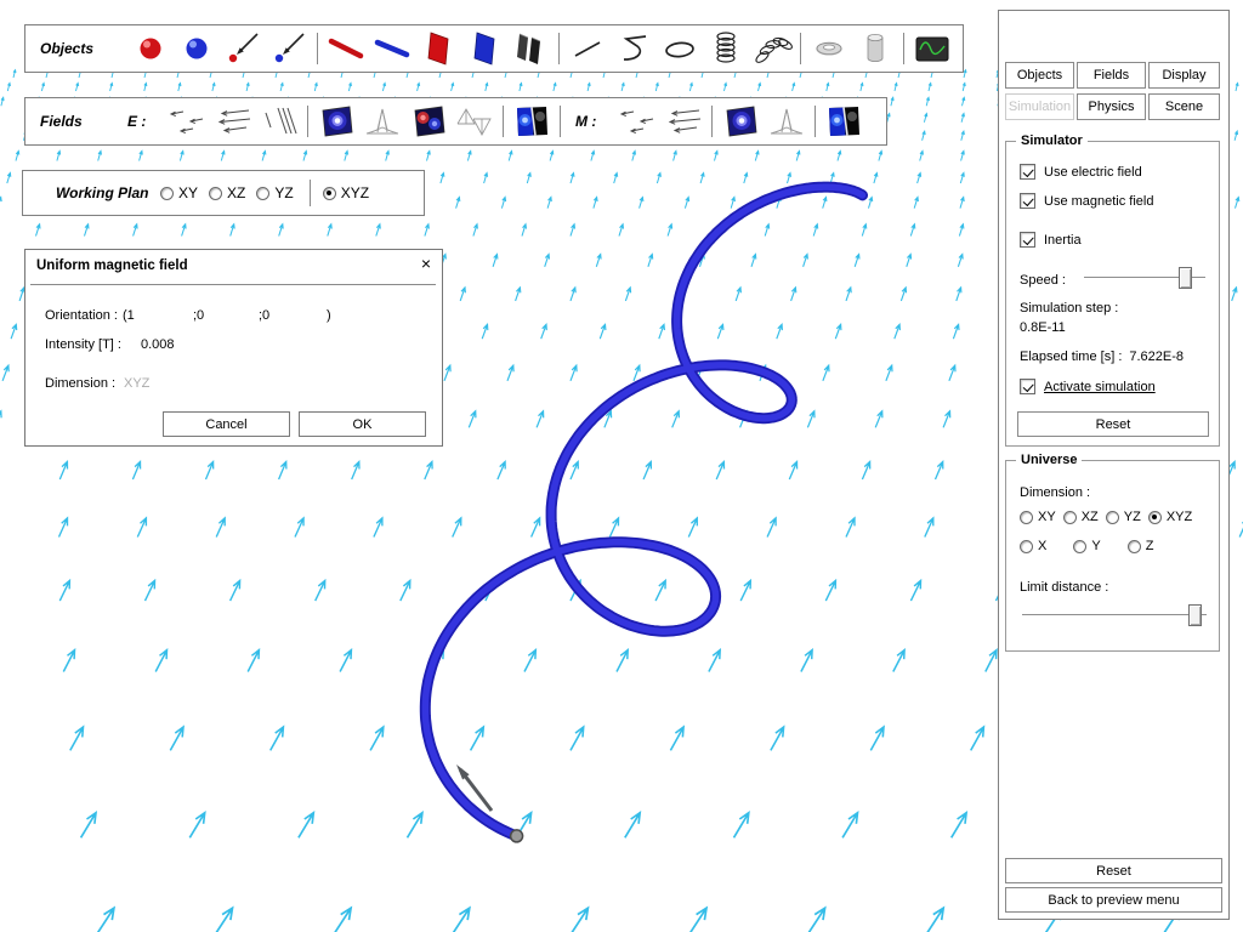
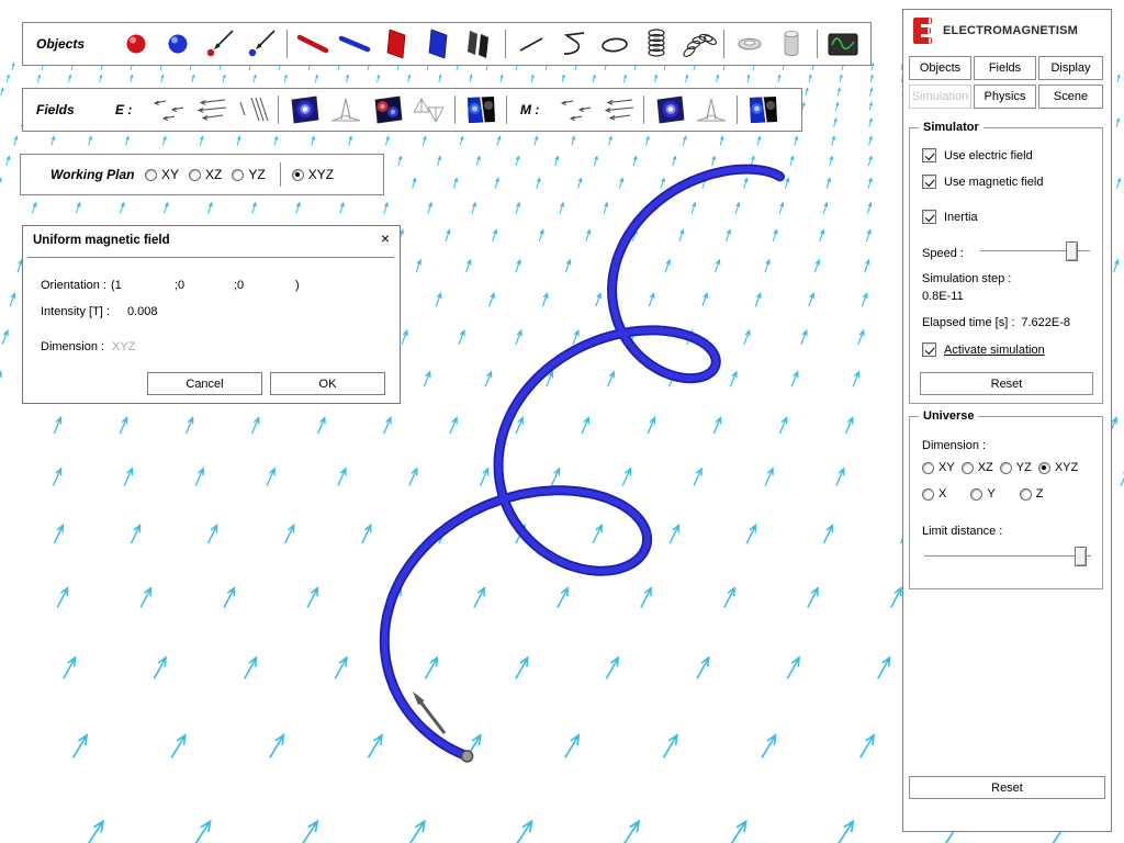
  Objects
  Fields
  E :
  M :
  Working Plan
  XY
  XZ
  YZ
  XYZ
  Uniform magnetic field
  ×
  Orientation :
  (1
  ;0
  ;0
  )
  Intensity [T] :
  0.008
  Dimension :
  XYZ
  Cancel
  OK
+ ELECTROMAGNETISM
  Objects
  Fields
  Display
  Simulation
  Physics
  Scene
  Simulator
  Use electric field
  Use magnetic field
  Inertia
  Speed :
  Simulation step :
  0.8E-11
  Elapsed time [s] :
  7.622E-8
  Activate simulation
  Reset
  Universe
  Dimension :
  XY
  XZ
  YZ
  XYZ
  X
  Y
  Z
  Limit distance :
  Reset
- Back to preview menu
